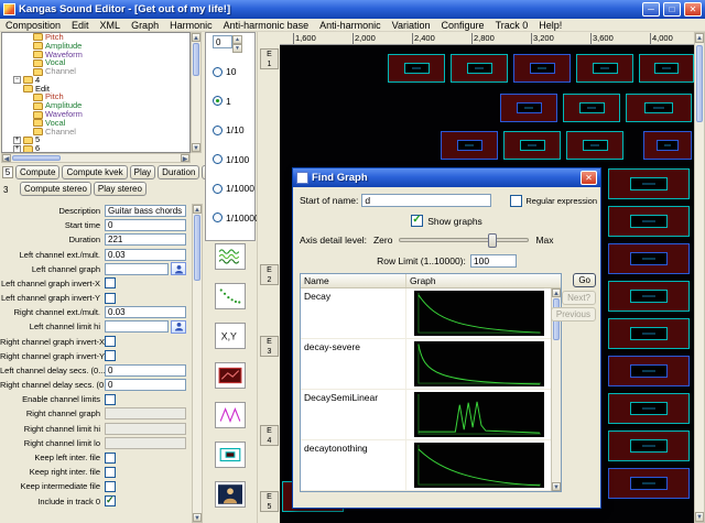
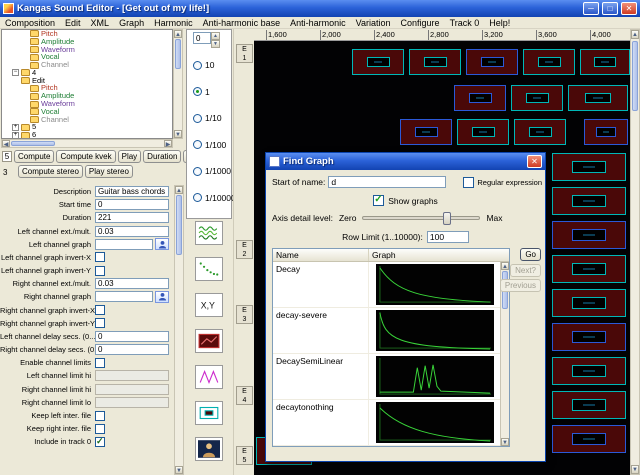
  Kangas Sound Editor - [Get out of my life!]
  ─
  □
  ✕
  Composition
  Edit
  XML
  Graph
  Harmonic
  Anti-harmonic base
  Anti-harmonic
  Variation
  Configure
  Track 0
  Help!
  Pitch
  Amplitude
  Waveform
  Vocal
  Channel
  4
  Edit
  Pitch
  Amplitude
  Waveform
  Vocal
  Channel
  5
  6
  5
  Compute
  Compute kvek
  Play
  Duration
  Compute stereo
  Play stereo
  3
  Description
  Guitar bass chords
  Start time
  0
  Duration
  221
  Left channel ext./mult.
  0.03
  Left channel graph
  Left channel graph invert-X
  Left channel graph invert-Y
  Right channel ext./mult.
  0.03
- Left channel limit hi
+ Right channel graph
  Right channel graph invert-X
  Right channel graph invert-Y
  Left channel delay secs. (0..
  0
  Right channel delay secs. (0
  0
  Enable channel limits
- Right channel graph
+ Left channel limit hi
  Right channel limit hi
  Right channel limit lo
  Keep left inter. file
  Keep right inter. file
- Keep intermediate file
  Include in track 0
  0
  10
  1
  1/10
  1/100
  1/1000
  1/1000
  X,Y
  1,600
  2,000
  2,400
  2,800
  3,200
  3,600
  4,000
  Find Graph
  ✕
  Start of name:
  d
  Regular expression
  Show graphs
  Axis detail level:
  Zero
  Max
  Row Limit (1..10000):
  100
  Name
  Graph
  Decay
  decay-severe
  DecaySemiLinear
  decaytonothing
  Go
  Next?
  Previous
